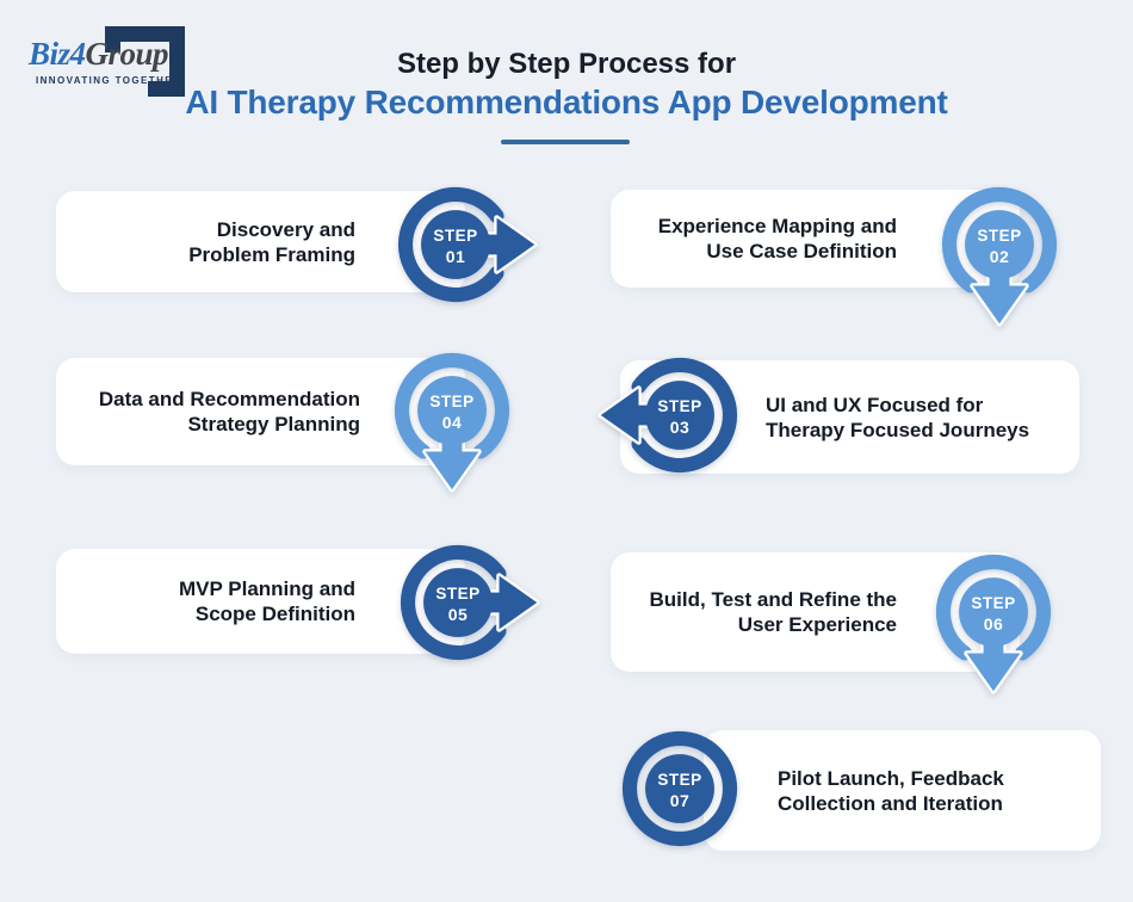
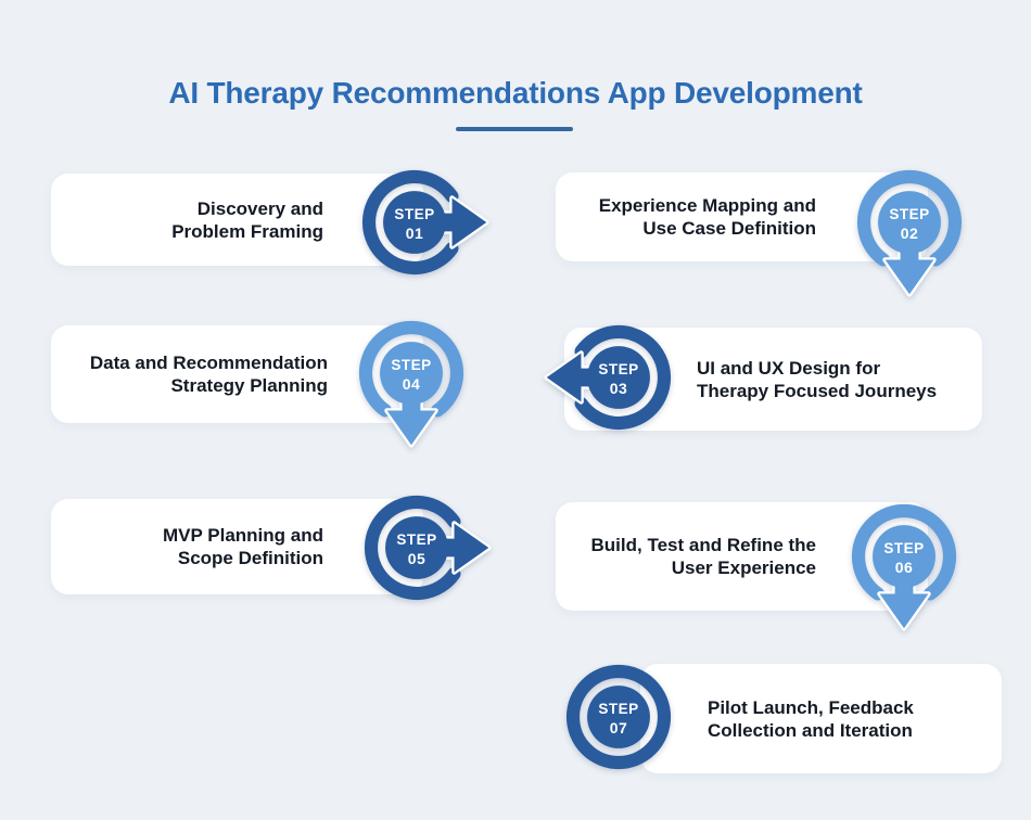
- Biz4Group
- INNOVATING TOGETHER
- Step by Step Process for
  AI Therapy Recommendations App Development
  Discovery and
  Problem Framing
  Experience Mapping and
  Use Case Definition
- UI and UX Focused for
+ UI and UX Design for
  Therapy Focused Journeys
  Data and Recommendation
  Strategy Planning
  MVP Planning and
  Scope Definition
  Build, Test and Refine the
  User Experience
  Pilot Launch, Feedback
  Collection and Iteration
  STEP
  01
  STEP
  02
  STEP
  03
  STEP
  04
  STEP
  05
  STEP
  06
  STEP
  07
